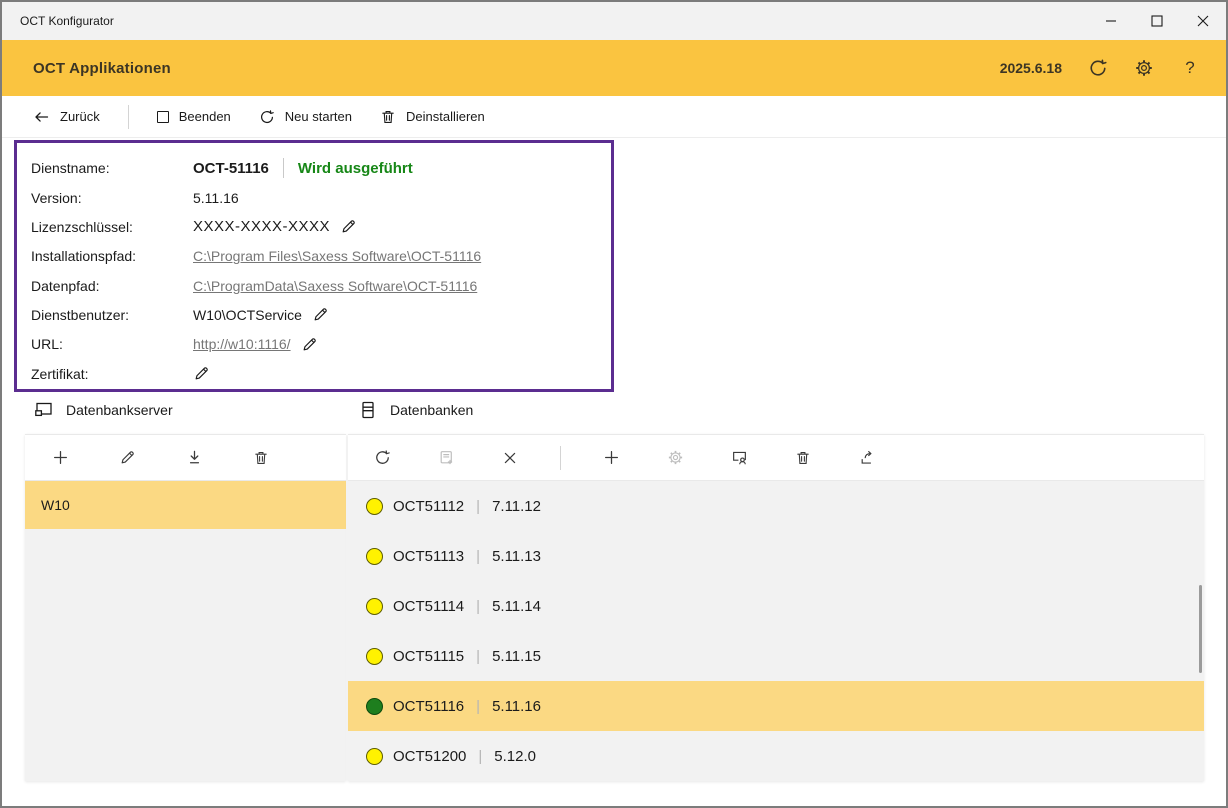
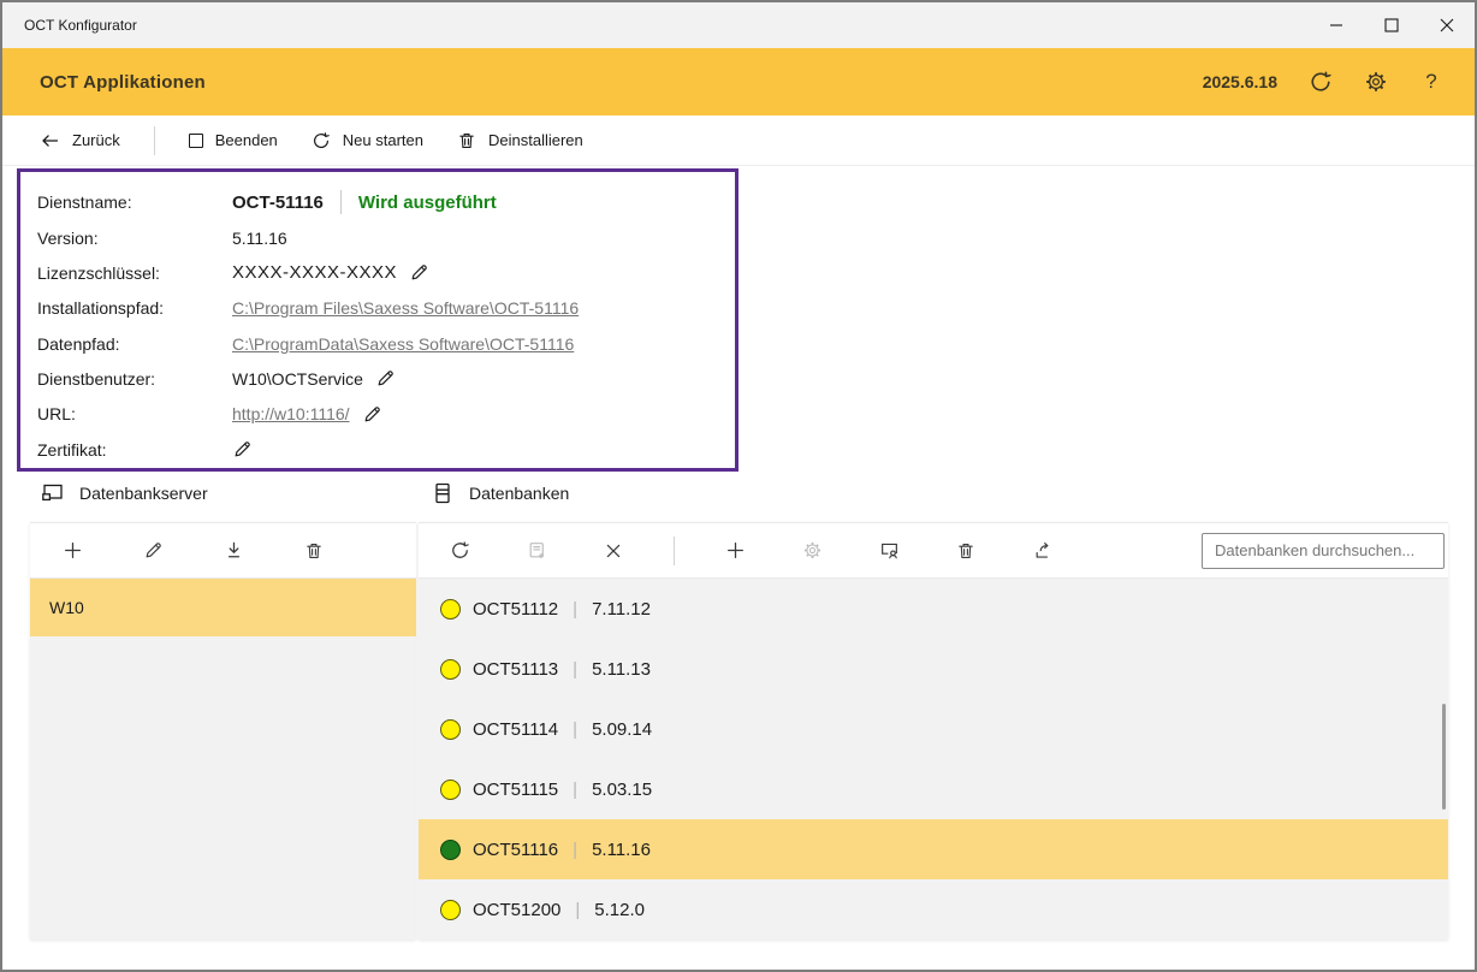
  OCT Konfigurator
  OCT Applikationen
  2025.6.18
  ?
  Zurück
  Beenden
  Neu starten
  Deinstallieren
  Dienstname:
  OCT-51116
  Wird ausgeführt
  Version:
  5.11.16
  Lizenzschlüssel:
  XXXX-XXXX-XXXX
  Installationspfad:
  C:\Program Files\Saxess Software\OCT-51116
  Datenpfad:
  C:\ProgramData\Saxess Software\OCT-51116
  Dienstbenutzer:
  W10\OCTService
  URL:
  http://w10:1116/
  Zertifikat:
  Datenbankserver
  Datenbanken
  W10
+ Datenbanken durchsuchen...
  OCT51112
  |
  7.11.12
  OCT51113
  |
  5.11.13
  OCT51114
  |
- 5.11.14
+ 5.09.14
  OCT51115
  |
- 5.11.15
+ 5.03.15
  OCT51116
  |
  5.11.16
  OCT51200
  |
  5.12.0
